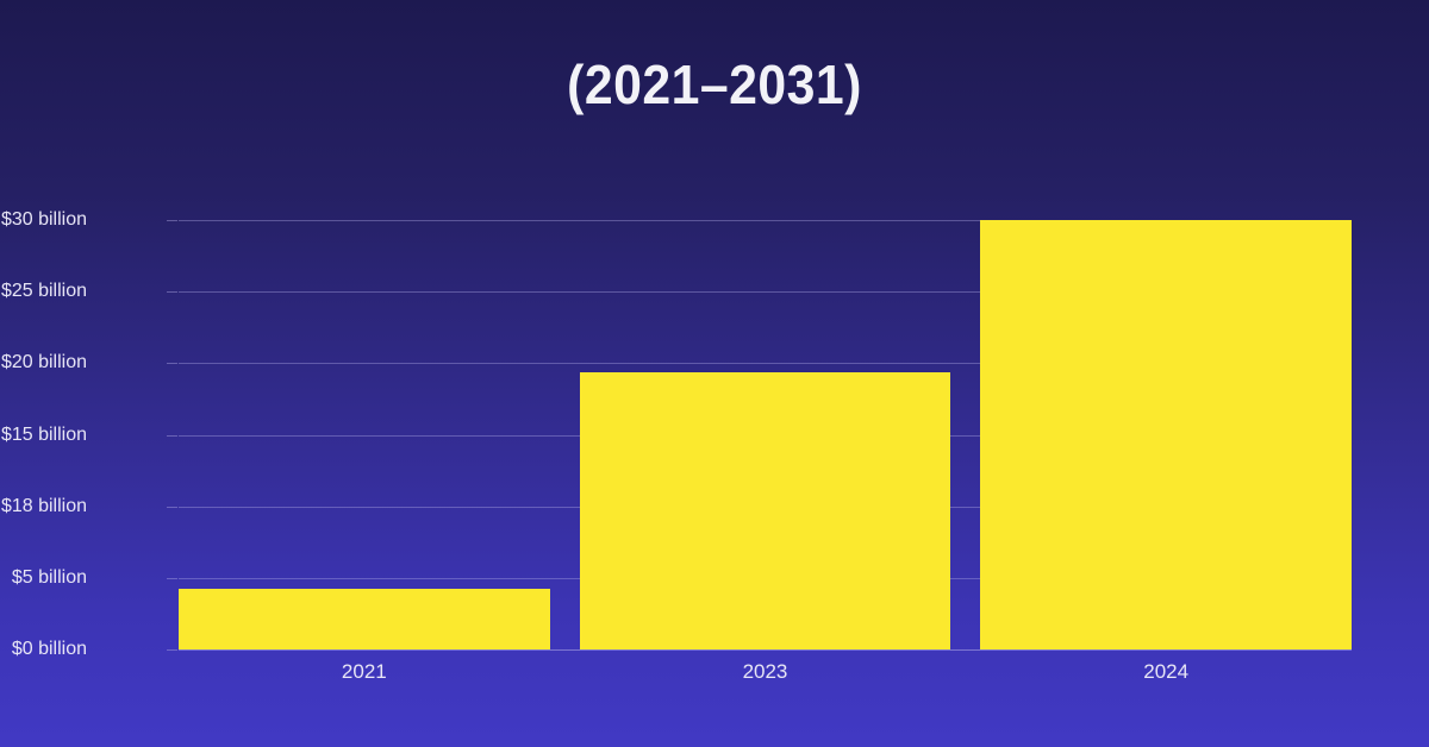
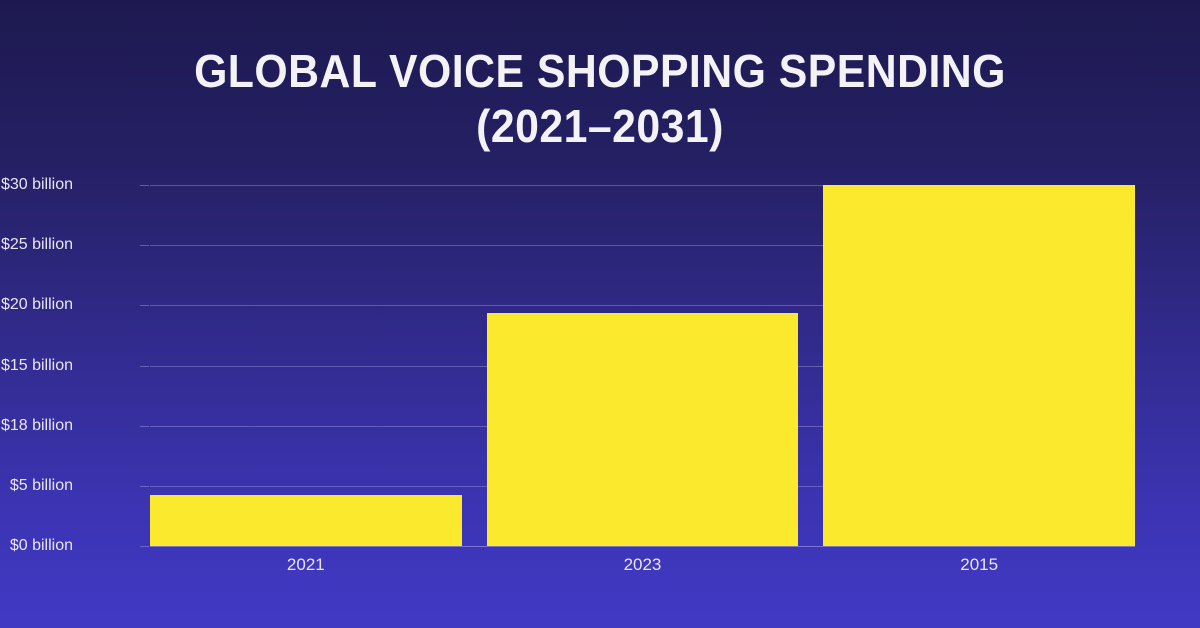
+ GLOBAL VOICE SHOPPING SPENDING
  (2021–2031)
  $0 billion
  $5 billion
  $18 billion
  $15 billion
  $20 billion
  $25 billion
  $30 billion
  2021
  2023
- 2024
+ 2015
